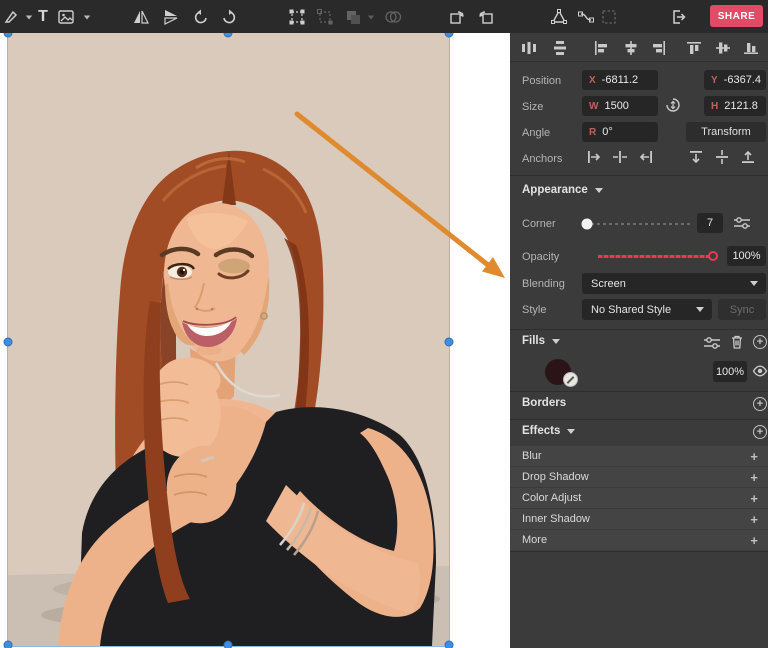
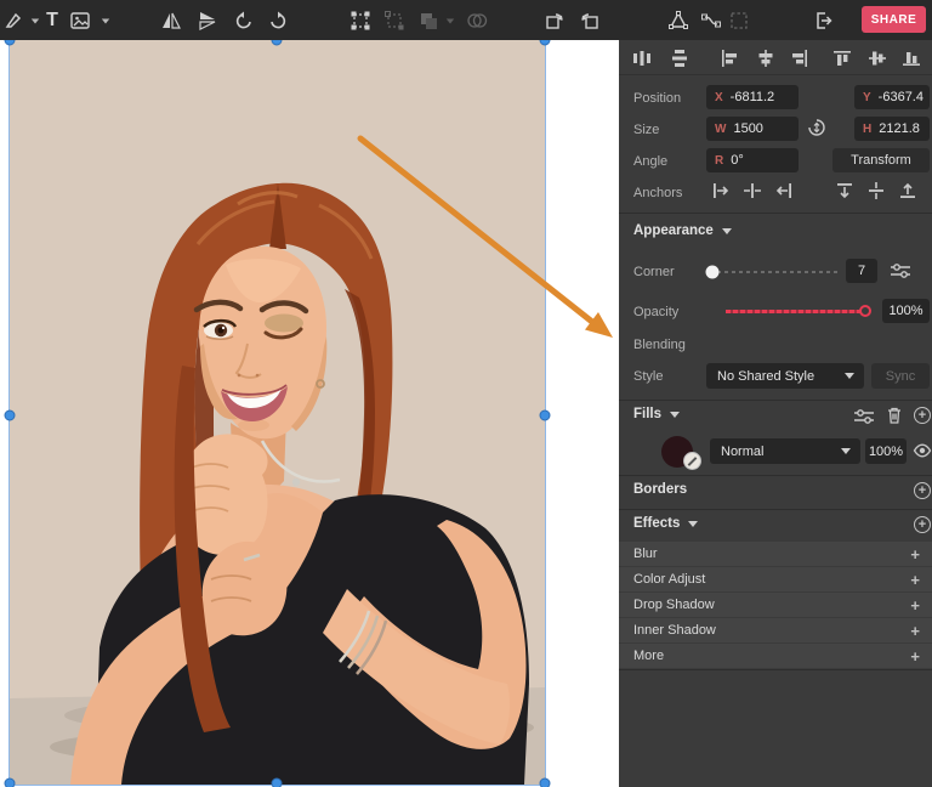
  T
  SHARE
  Position
  X
  -6811.2
  Y
  -6367.4
  Size
  W
  1500
  H
  2121.8
  Angle
  R
  0°
  Transform
  Anchors
  Appearance
  Corner
  7
  Opacity
  100%
  Blending
- Screen
  Style
  No Shared Style
  Sync
  Fills
  +
+ Normal
  100%
  Borders
  +
  Effects
  +
  Blur
  +
- Drop Shadow
+ Color Adjust
  +
- Color Adjust
+ Drop Shadow
  +
  Inner Shadow
  +
  More
  +
